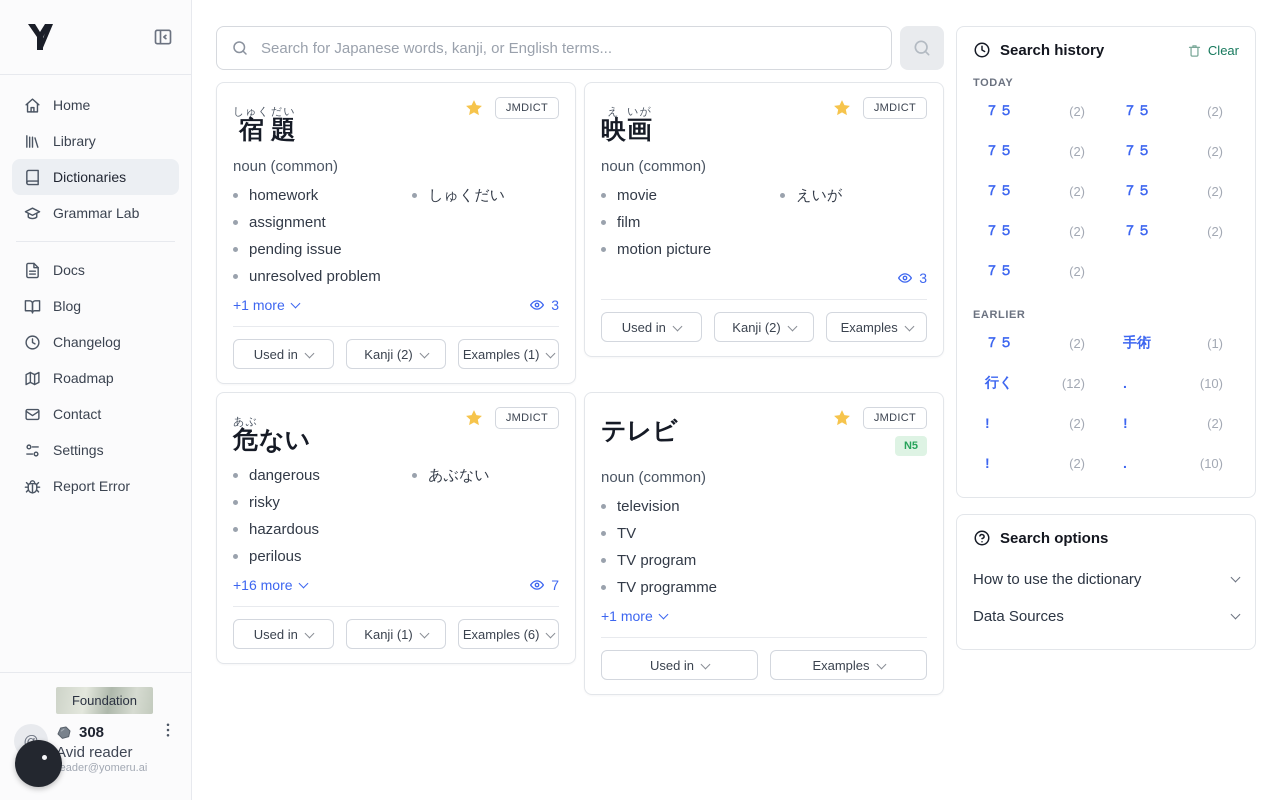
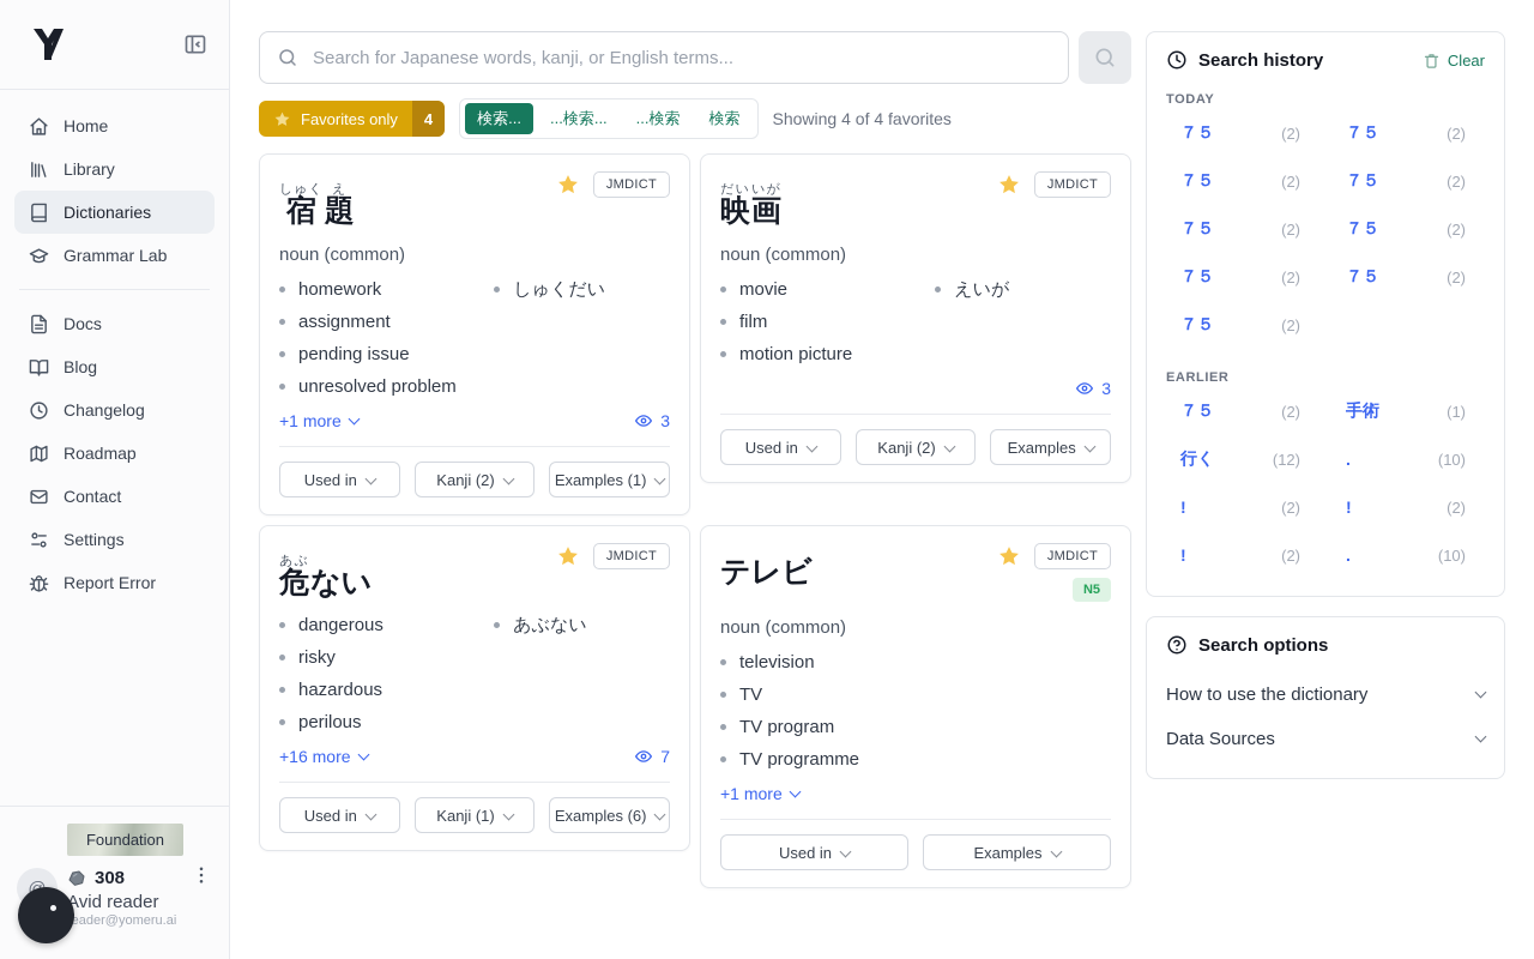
  Home
  Library
  Dictionaries
  Grammar Lab
  Docs
  Blog
  Changelog
  Roadmap
  Contact
  Settings
  Report Error
  Foundation
  308
  Avid reader
  eader@yomeru.ai
  Search for Japanese words, kanji, or English terms...
+ Favorites only
+ 4
+ 検索...
+ ...検索...
+ ...検索
+ 検索
+ Showing 4 of 4 favorites
  宿しゅく
- 題だい
+ 題え
  JMDICT
  noun (common)
  homework
  assignment
  pending issue
  unresolved problem
  しゅくだい
  +1 more
  3
  Used in
  Kanji (2)
  Examples (1)
- 映え
+ 映だい
  画いが
  JMDICT
  noun (common)
  movie
  film
  motion picture
  えいが
  3
  Used in
  Kanji (2)
  Examples
  危あぶ
  ない
  JMDICT
  dangerous
  risky
  hazardous
  perilous
  あぶない
  +16 more
  7
  Used in
  Kanji (1)
  Examples (6)
  テレビ
  JMDICT
  N5
  noun (common)
  television
  TV
  TV program
  TV programme
  +1 more
  Used in
  Examples
  Search history
  Clear
  TODAY
  ７５
  (2)
  ７５
  (2)
  ７５
  (2)
  ７５
  (2)
  ７５
  (2)
  ７５
  (2)
  ７５
  (2)
  ７５
  (2)
  ７５
  (2)
  EARLIER
  ７５
  (2)
  手術
  (1)
  行く
  (12)
  .
  (10)
  !
  (2)
  !
  (2)
  !
  (2)
  .
  (10)
  Search options
  How to use the dictionary
  Data Sources
